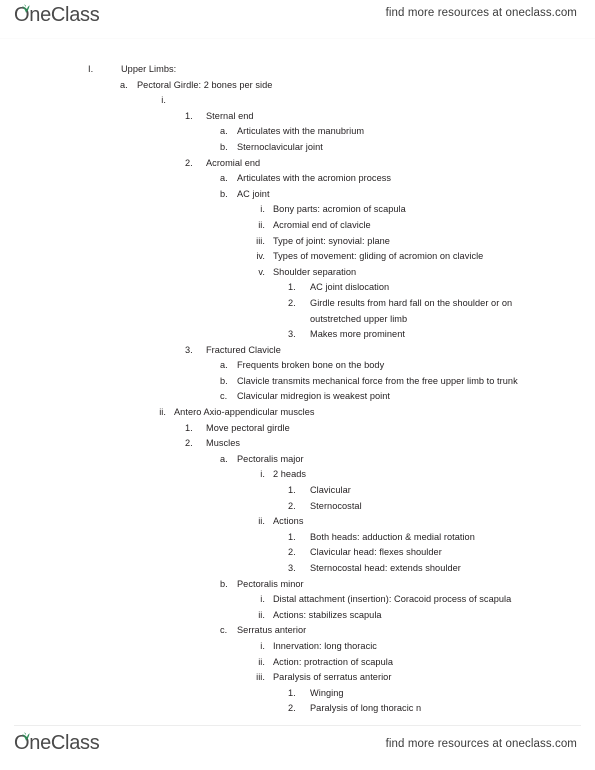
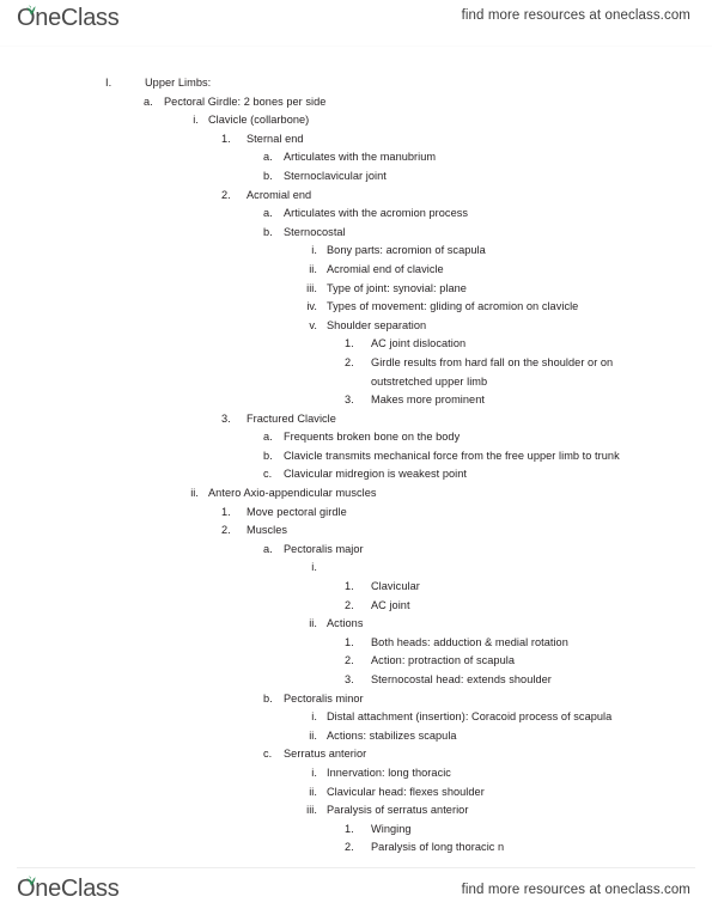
  OneClass
  find more resources at oneclass.com
  I.
  Upper Limbs:
  a.
  Pectoral Girdle: 2 bones per side
  i.
+ Clavicle (collarbone)
  1.
  Sternal end
  a.
  Articulates with the manubrium
  b.
  Sternoclavicular joint
  2.
  Acromial end
  a.
  Articulates with the acromion process
  b.
- AC joint
+ Sternocostal
  i.
  Bony parts: acromion of scapula
  ii.
  Acromial end of clavicle
  iii.
  Type of joint: synovial: plane
  iv.
  Types of movement: gliding of acromion on clavicle
  v.
  Shoulder separation
  1.
  AC joint dislocation
  2.
  Girdle results from hard fall on the shoulder or on outstretched upper limb
  3.
  Makes more prominent
  3.
  Fractured Clavicle
  a.
  Frequents broken bone on the body
  b.
  Clavicle transmits mechanical force from the free upper limb to trunk
  c.
  Clavicular midregion is weakest point
  ii.
  Antero Axio-appendicular muscles
  1.
  Move pectoral girdle
  2.
  Muscles
  a.
  Pectoralis major
  i.
- 2 heads
  1.
  Clavicular
  2.
- Sternocostal
+ AC joint
  ii.
  Actions
  1.
  Both heads: adduction & medial rotation
  2.
- Clavicular head: flexes shoulder
+ Action: protraction of scapula
  3.
  Sternocostal head: extends shoulder
  b.
  Pectoralis minor
  i.
  Distal attachment (insertion): Coracoid process of scapula
  ii.
  Actions: stabilizes scapula
  c.
  Serratus anterior
  i.
  Innervation: long thoracic
  ii.
- Action: protraction of scapula
+ Clavicular head: flexes shoulder
  iii.
  Paralysis of serratus anterior
  1.
  Winging
  2.
  Paralysis of long thoracic n
  OneClass
  find more resources at oneclass.com
